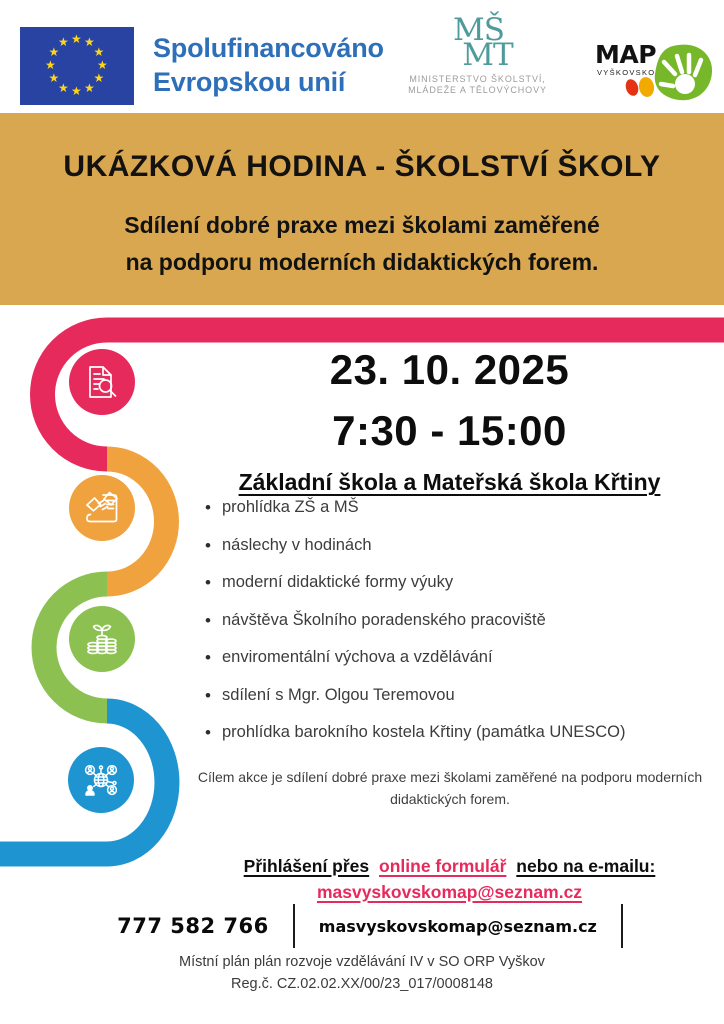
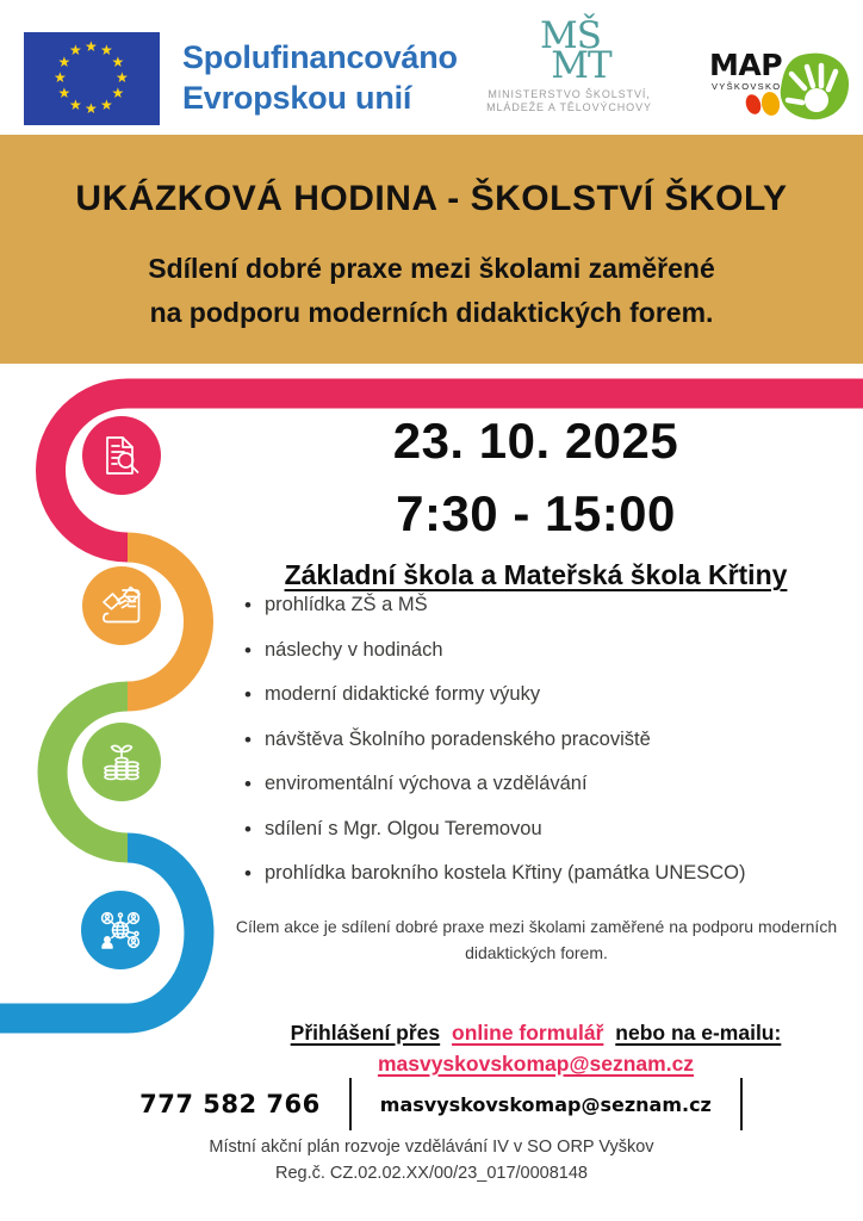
  ★
  ★
  ★
  ★
  ★
  ★
  ★
  ★
  ★
  ★
  ★
  ★
  Spolufinancováno
  Evropskou unií
  MŠ
  MT
  MINISTERSTVO ŠKOLSTVÍ,
  MLÁDEŽE A TĚLOVÝCHOVY
  MAP
  VYŠKOVSKO
  UKÁZKOVÁ HODINA - ŠKOLSTVÍ ŠKOLY
  Sdílení dobré praxe mezi školami zaměřené
  na podporu moderních didaktických forem.
  23. 10. 2025
  7:30 - 15:00
  Základní škola a Mateřská škola Křtiny
  prohlídka ZŠ a MŠ
  náslechy v hodinách
  moderní didaktické formy výuky
  návštěva Školního poradenského pracoviště
  enviromentální výchova a vzdělávání
  sdílení s Mgr. Olgou Teremovou
  prohlídka barokního kostela Křtiny (památka UNESCO)
  Cílem akce je sdílení dobré praxe mezi školami zaměřené na podporu moderních didaktických forem.
  Přihlášení přes online formulář nebo na e-mailu:
  masvyskovskomap@seznam.cz
  777 582 766
  masvyskovskomap@seznam.cz
- Místní plán plán rozvoje vzdělávání IV v SO ORP Vyškov
+ Místní akční plán rozvoje vzdělávání IV v SO ORP Vyškov
  Reg.č. CZ.02.02.XX/00/23_017/0008148
